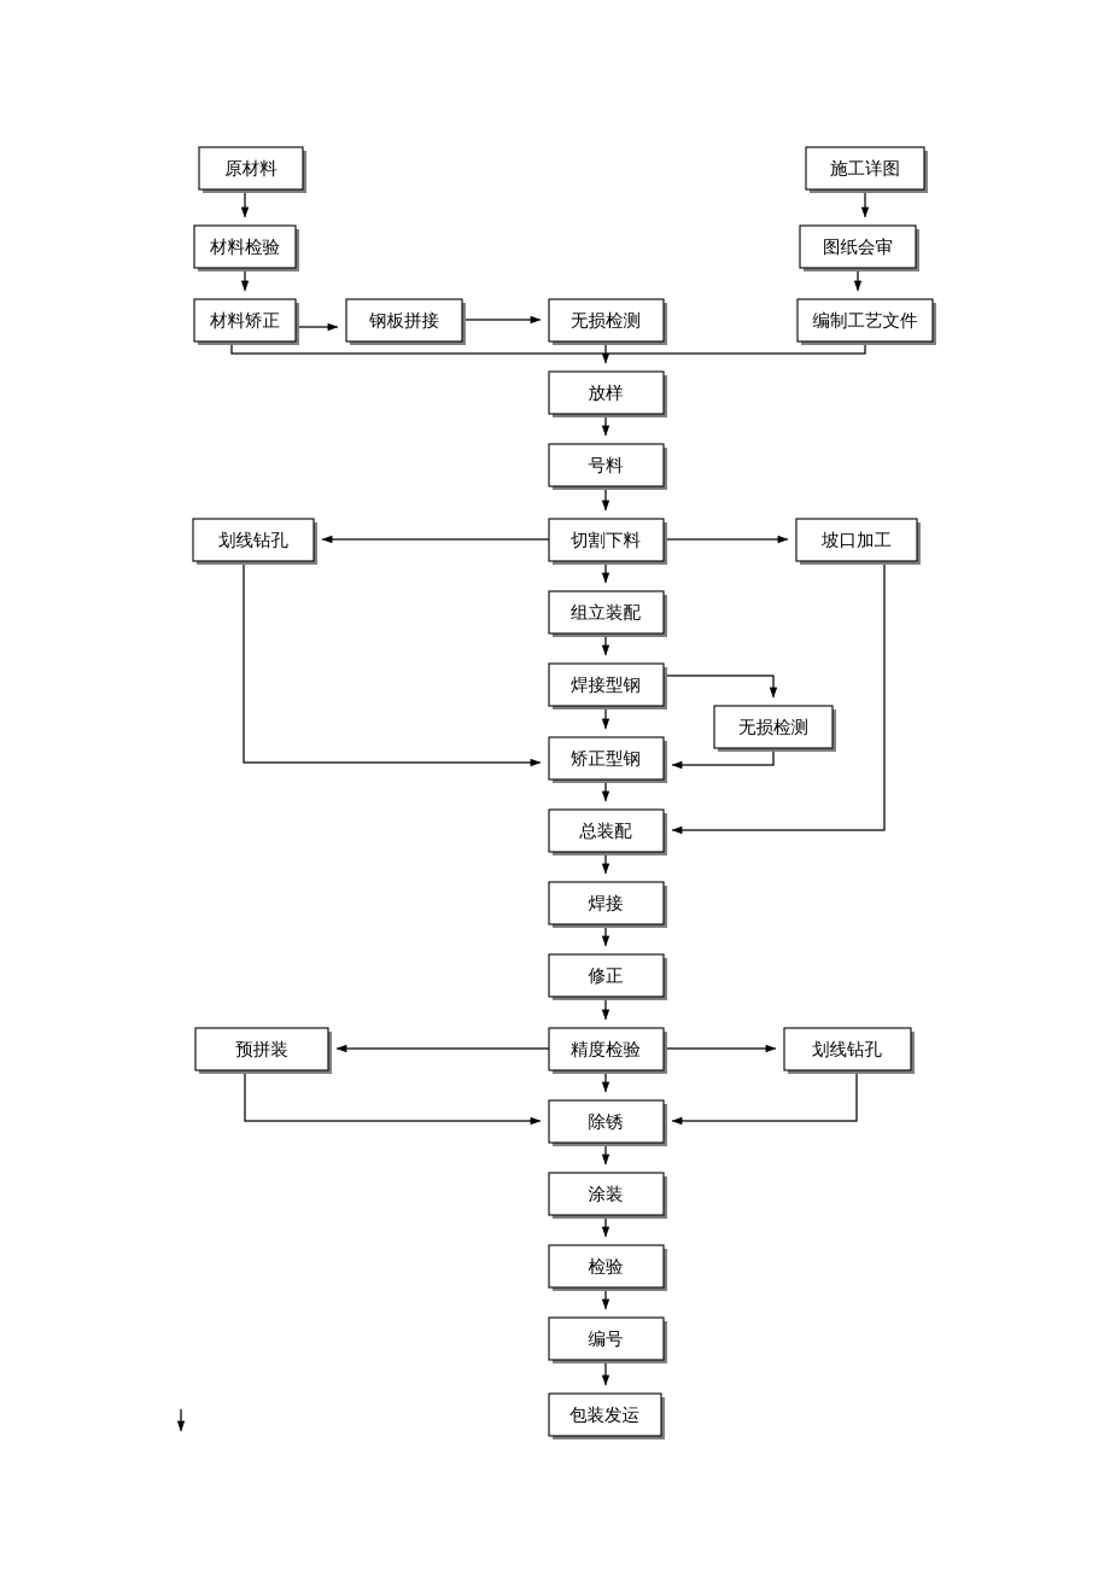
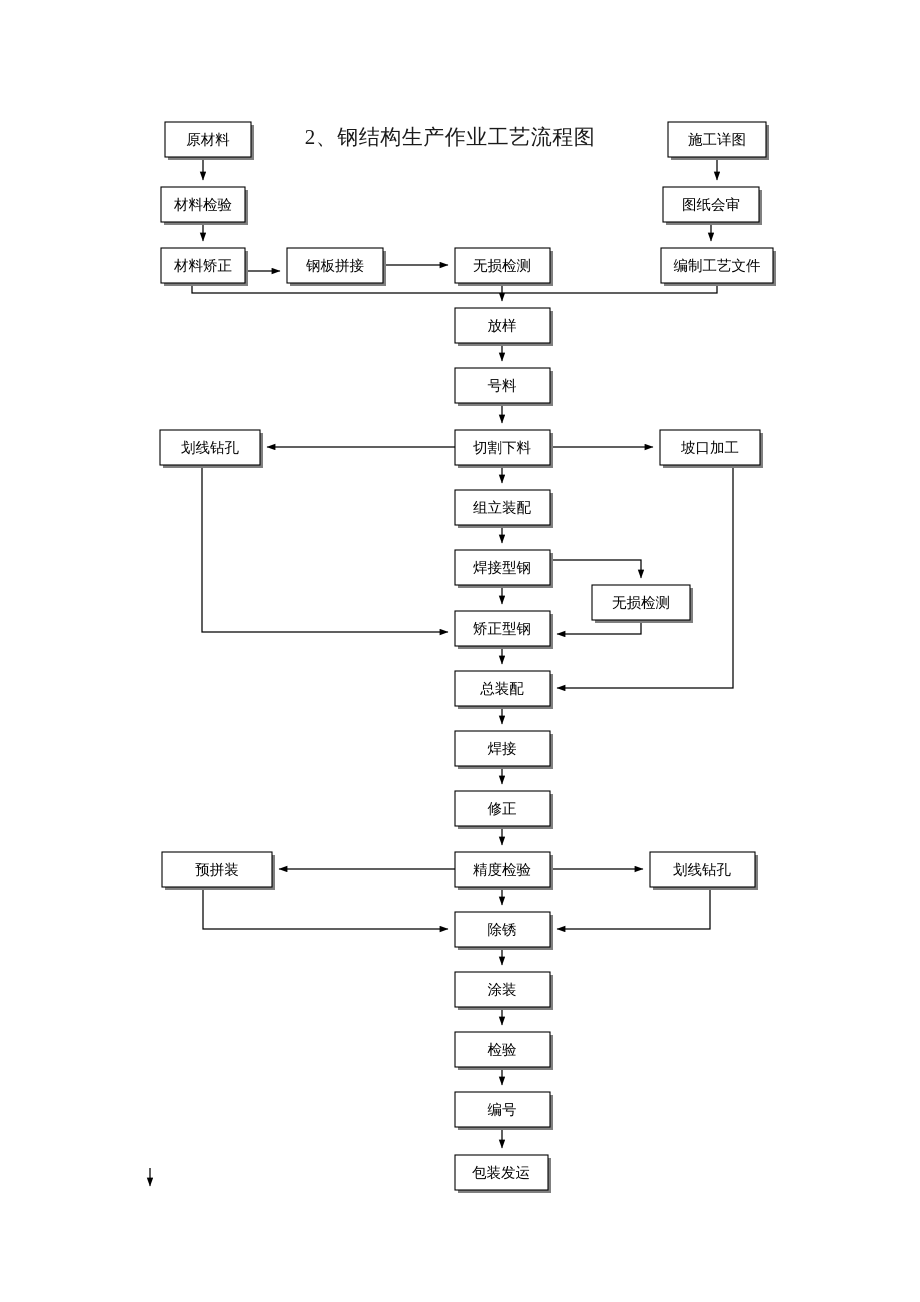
+ 2、钢结构生产作业工艺流程图
  原材料
  材料检验
  材料矫正
  钢板拼接
  无损检测
  施工详图
  图纸会审
  编制工艺文件
  放样
  号料
  切割下料
  划线钻孔
  坡口加工
  组立装配
  焊接型钢
  无损检测
  矫正型钢
  总装配
  焊接
  修正
  精度检验
  预拼装
  划线钻孔
  除锈
  涂装
  检验
  编号
  包装发运
